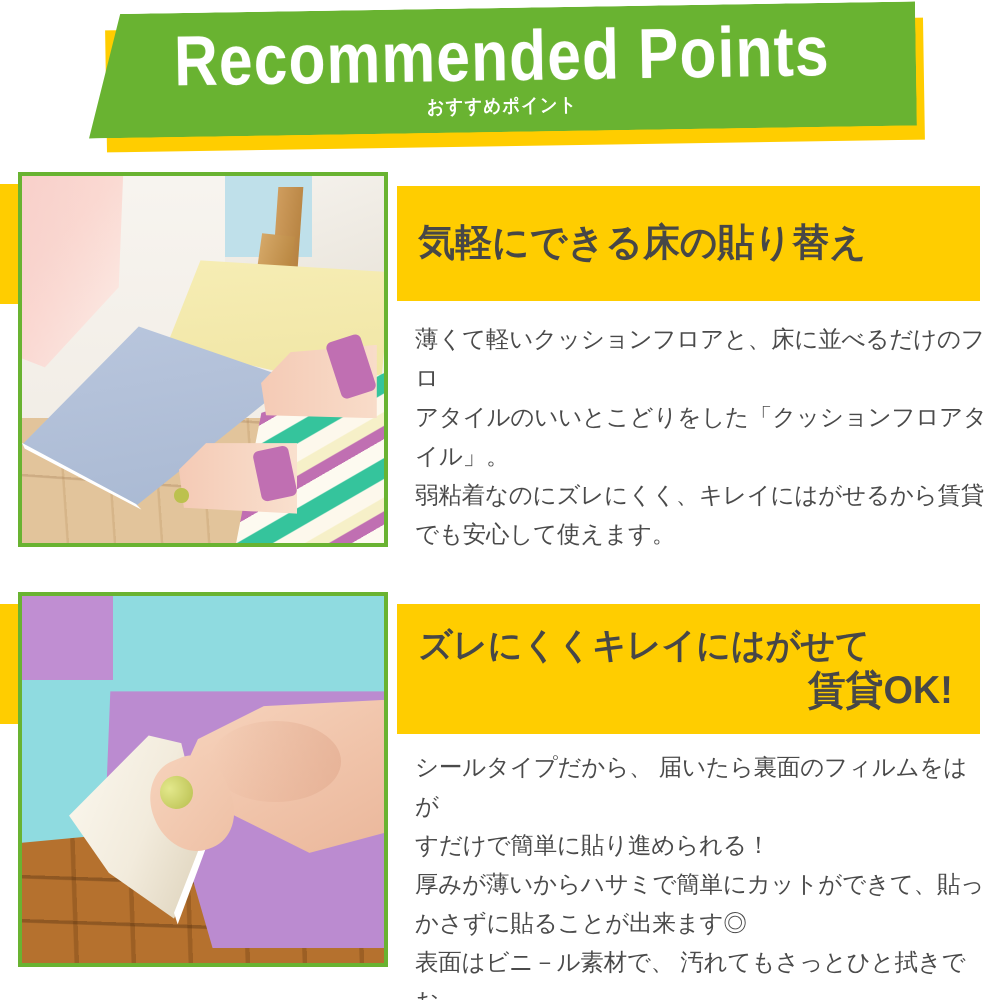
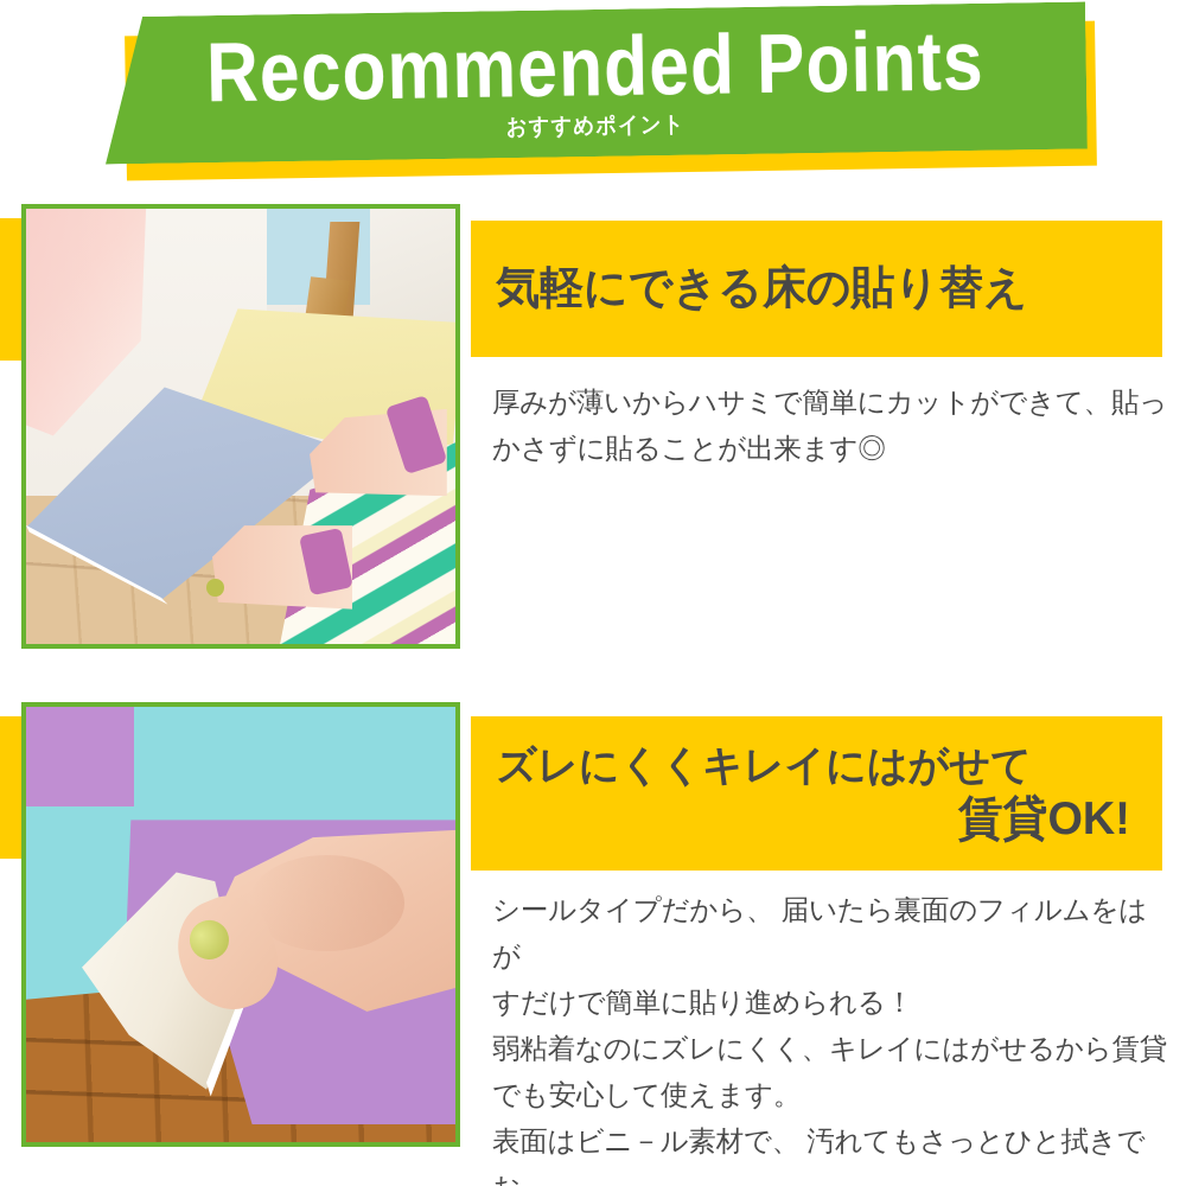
  Recommended Points
  おすすめポイント
  気軽にできる床の貼り替え
- 薄くて軽いクッションフロアと、床に並べるだけのフロ
- アタイルのいいとこどりをした「クッションフロアタイル」。
- 弱粘着なのにズレにくく、キレイにはがせるから賃貸
+ 厚みが薄いからハサミで簡単にカットができて、貼っ
- でも安心して使えます。
+ かさずに貼ることが出来ます◎
  ズレにくくキレイにはがせて
  賃貸OK!
  シールタイプだから、 届いたら裏面のフィルムをはが
  すだけで簡単に貼り進められる！
- 厚みが薄いからハサミで簡単にカットができて、貼っ
+ 弱粘着なのにズレにくく、キレイにはがせるから賃貸
- かさずに貼ることが出来ます◎
+ でも安心して使えます。
  表面はビニ－ル素材で、 汚れてもさっとひと拭きで
